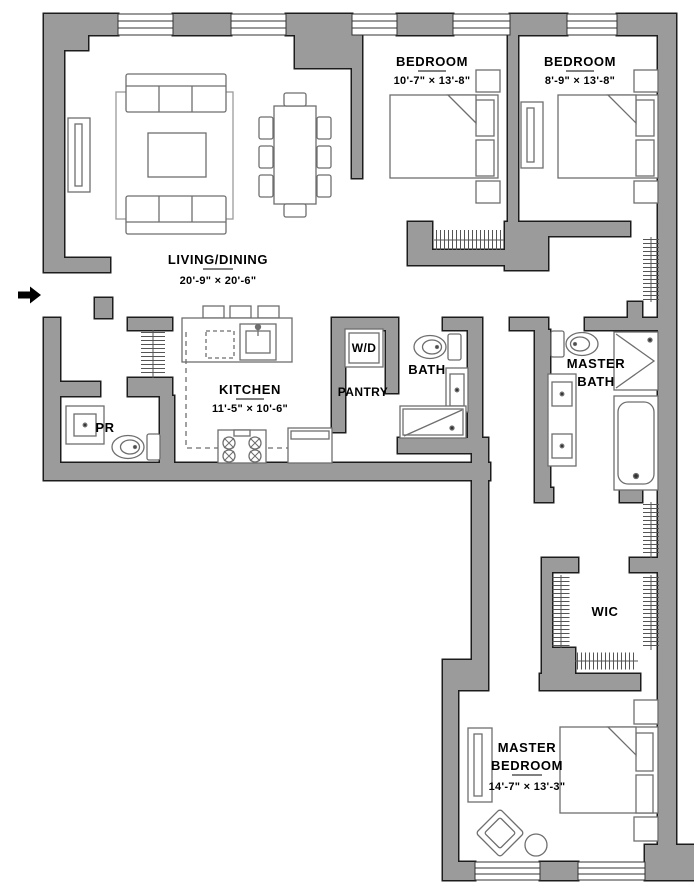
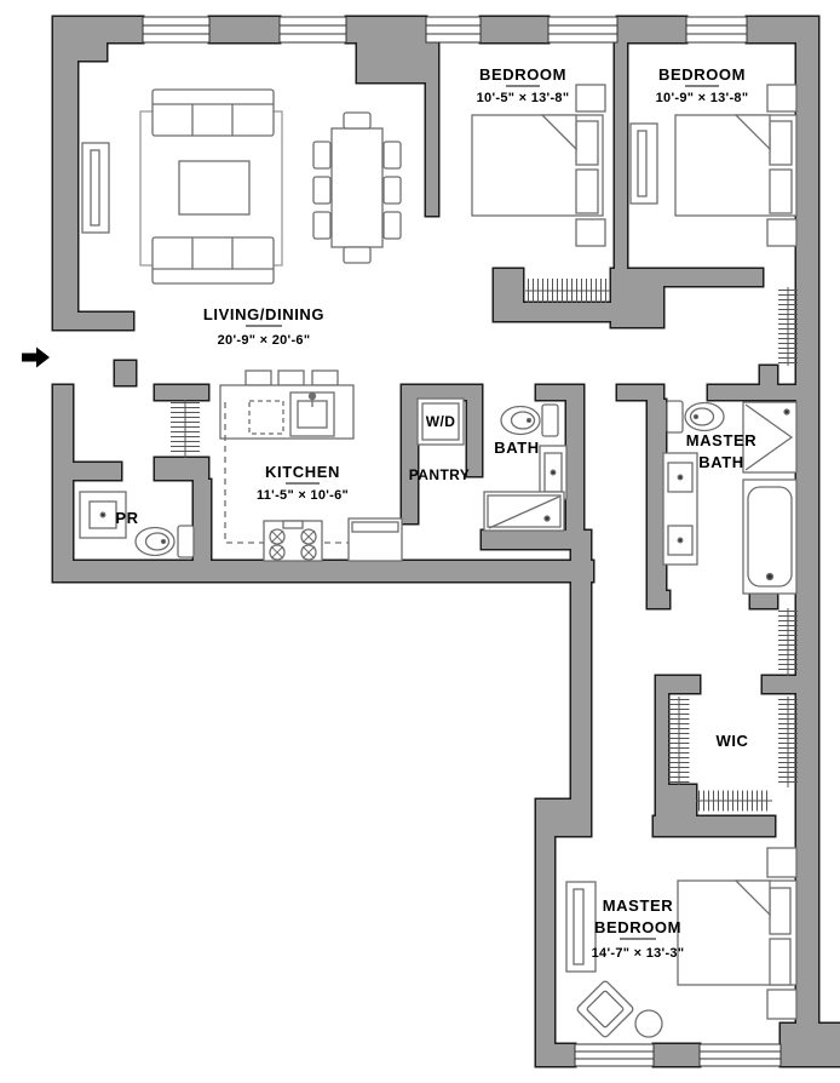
  LIVING/DINING
  20'-9" × 20'-6"
  BEDROOM
- 10'-7" × 13'-8"
+ 10'-5" × 13'-8"
  BEDROOM
- 8'-9" × 13'-8"
+ 10'-9" × 13'-8"
  KITCHEN
  11'-5" × 10'-6"
  PANTRY
  BATH
  W/D
  PR
  MASTER
  BATH
  WIC
  MASTER
  BEDROOM
  14'-7" × 13'-3"
